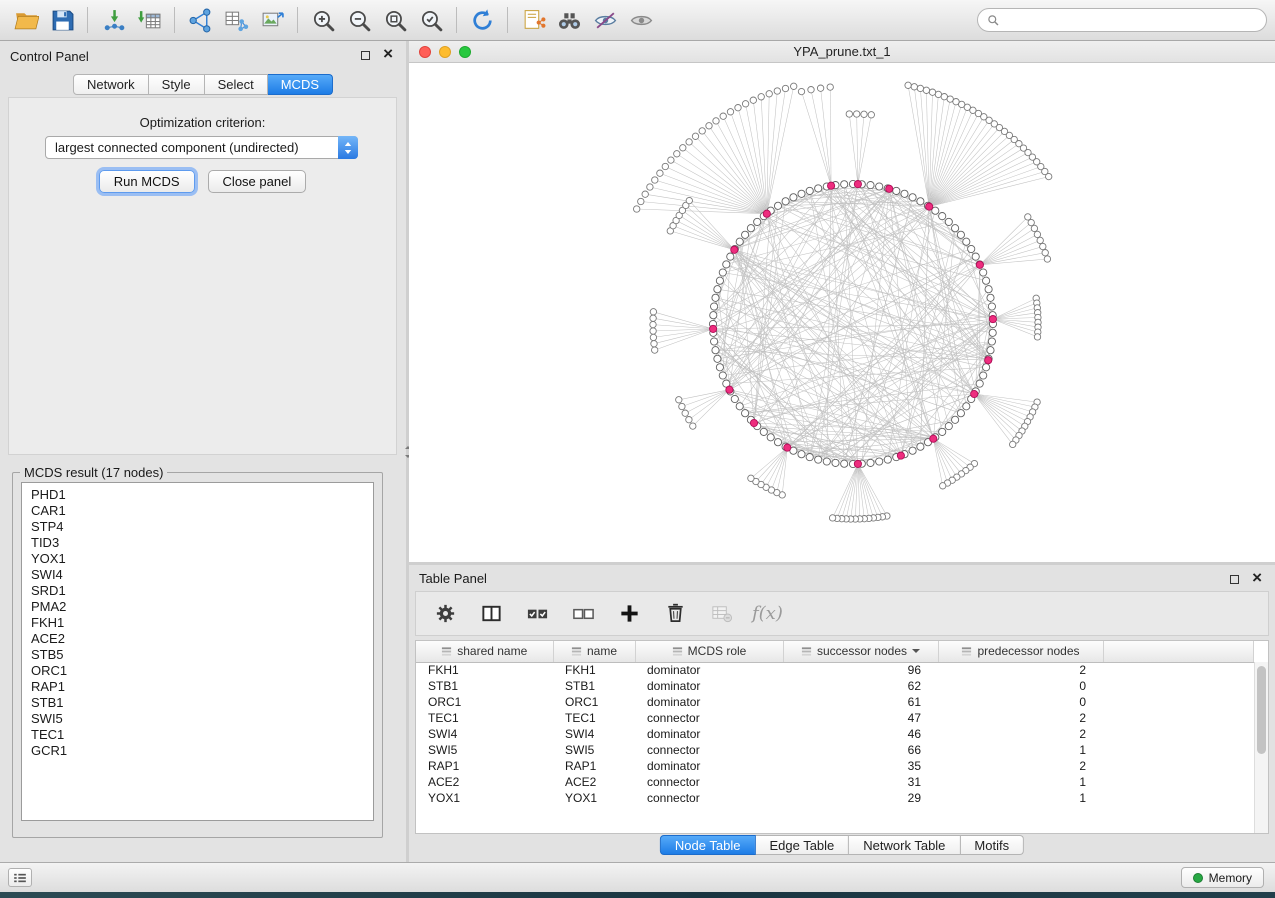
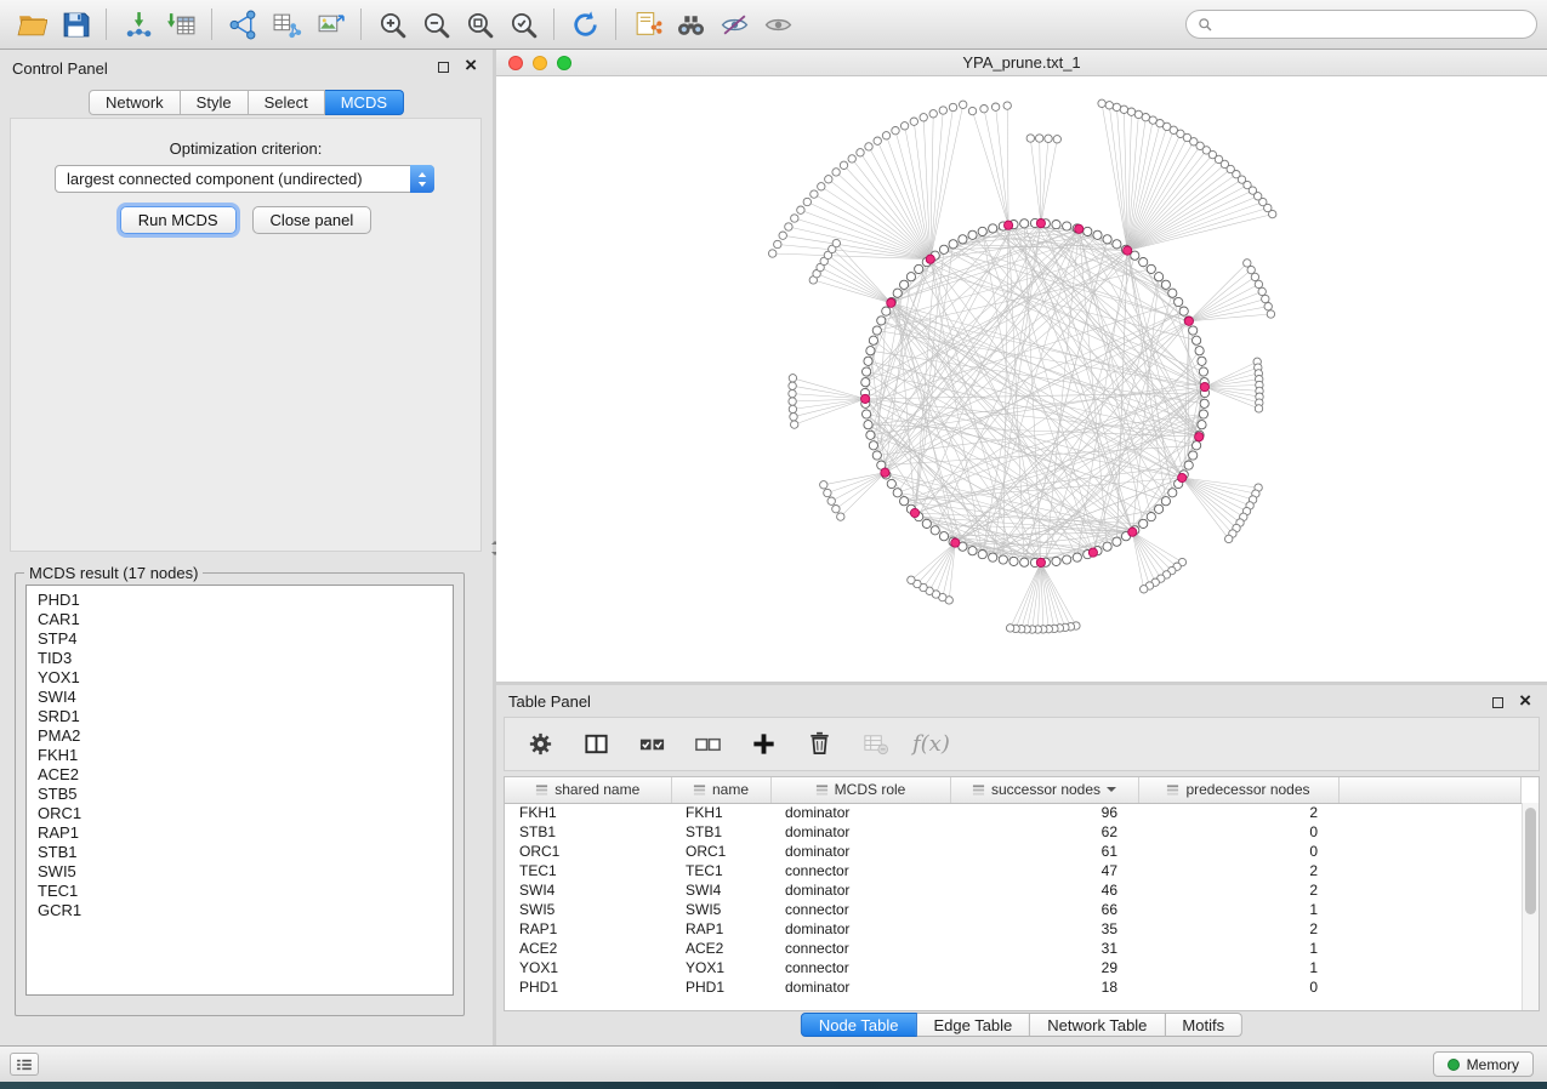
  Control Panel
  ×
  Network
  Style
  Select
  MCDS
  Optimization criterion:
  largest connected component (undirected)
  Run MCDS
  Close panel
  MCDS result (17 nodes)
  PHD1
  CAR1
  STP4
  TID3
  YOX1
  SWI4
  SRD1
  PMA2
  FKH1
  ACE2
  STB5
  ORC1
  RAP1
  STB1
  SWI5
  TEC1
  GCR1
  YPA_prune.txt_1
  Table Panel
  ×
  f(x)
  shared name	name	MCDS role	successor nodes	predecessor nodes
  FKH1	FKH1	dominator	96	2
  STB1	STB1	dominator	62	0
  ORC1	ORC1	dominator	61	0
  TEC1	TEC1	connector	47	2
  SWI4	SWI4	dominator	46	2
  SWI5	SWI5	connector	66	1
  RAP1	RAP1	dominator	35	2
  ACE2	ACE2	connector	31	1
  YOX1	YOX1	connector	29	1
+ PHD1	PHD1	dominator	18	0
  Node Table
  Edge Table
  Network Table
  Motifs
  Memory
